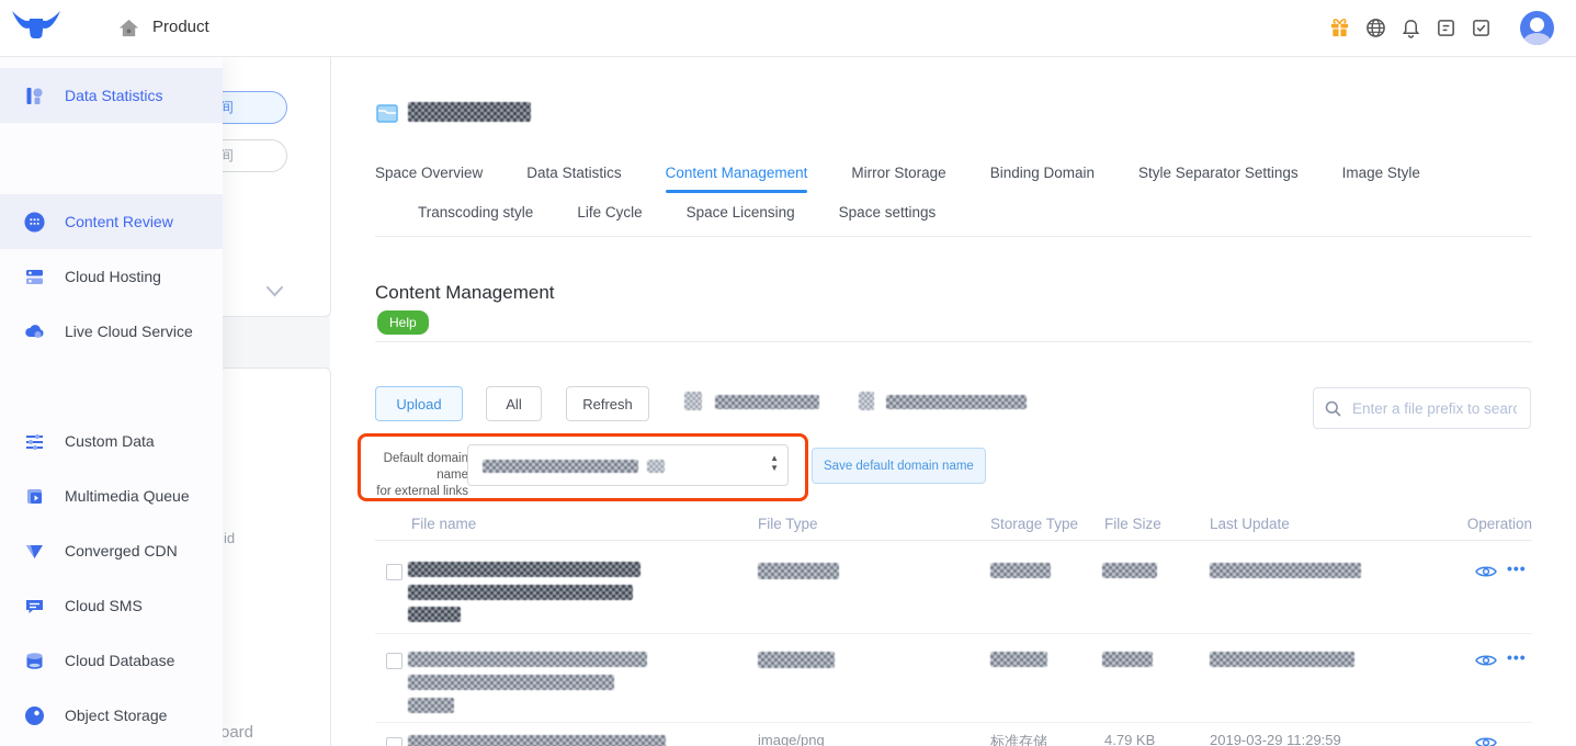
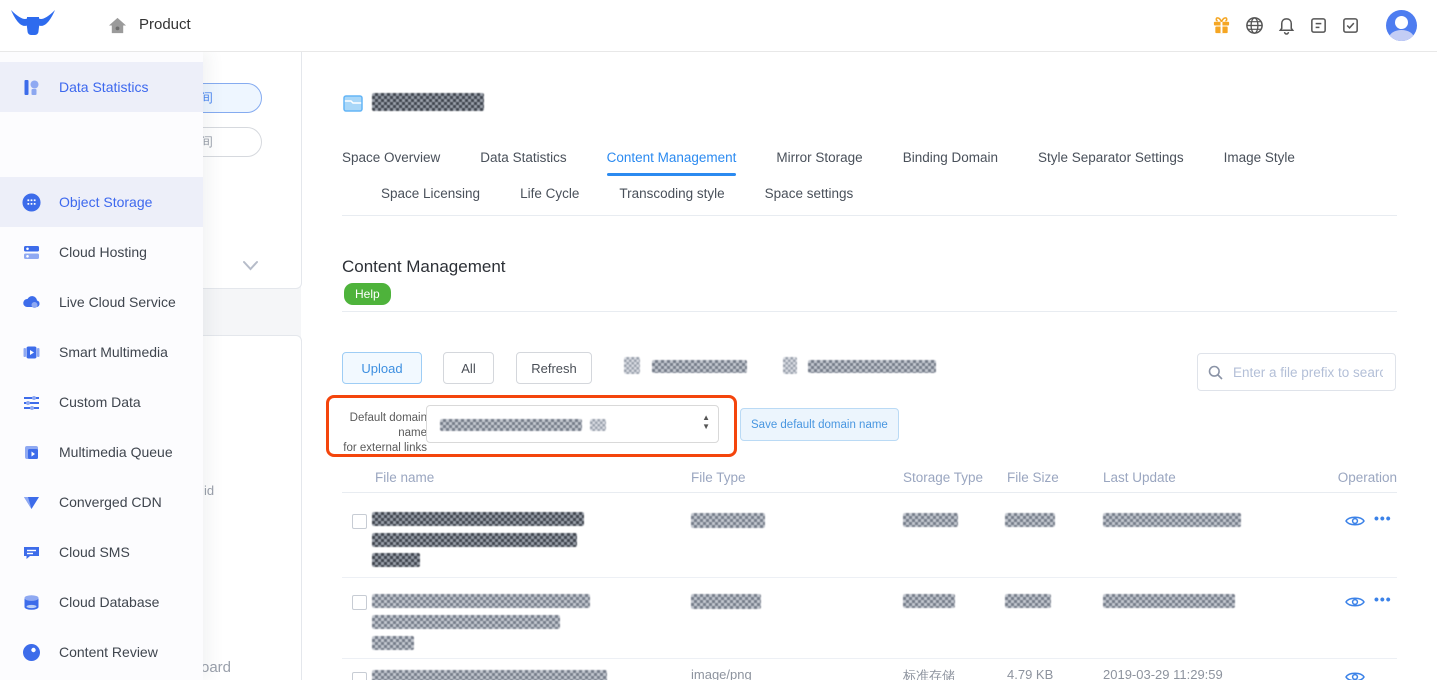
  Product
  间
  间
  id
  oard
  Data Statistics
- Content Review
+ Object Storage
  Cloud Hosting
  Live Cloud Service
+ Smart Multimedia
  Custom Data
  Multimedia Queue
  Converged CDN
  Cloud SMS
  Cloud Database
- Object Storage
+ Content Review
  Space Overview
  Data Statistics
  Content Management
  Mirror Storage
  Binding Domain
  Style Separator Settings
  Image Style
- Transcoding style
+ Space Licensing
  Life Cycle
- Space Licensing
+ Transcoding style
  Space settings
  Content Management
  Help
  Upload
  All
  Refresh
  Enter a file prefix to searc
  Default domain name
  for external links
  ▲
  ▼
  Save default domain name
  File name
  File Type
  Storage Type
  File Size
  Last Update
  Operation
  •••
  •••
  image/png
  标准存储
  4.79 KB
  2019-03-29 11:29:59
